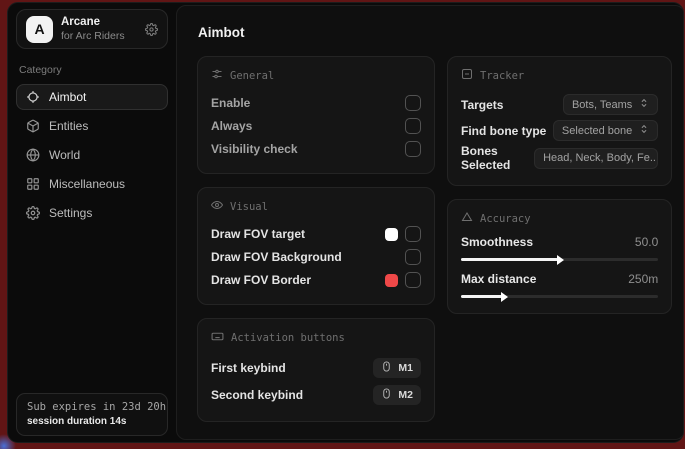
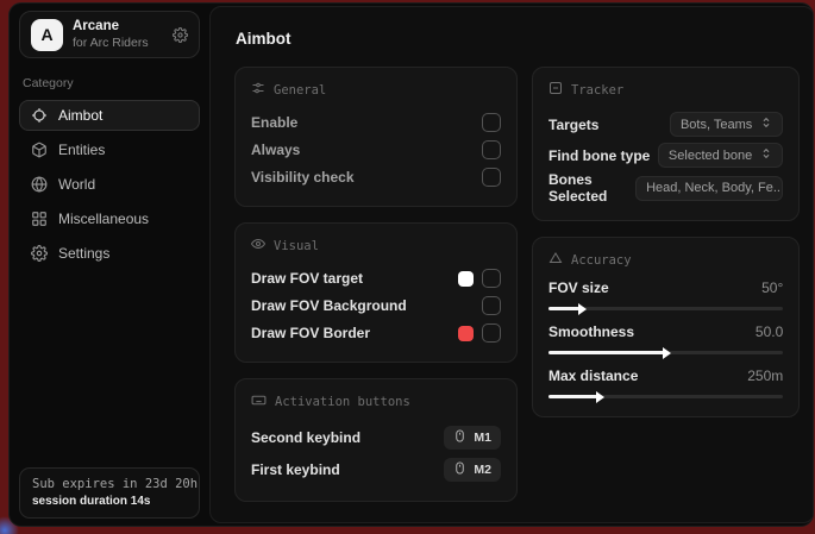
  A
  Arcane
  for Arc Riders
  Category
  Aimbot
  Entities
  World
  Miscellaneous
  Settings
  Sub expires in 23d 20h
  session duration 14s
  Aimbot
  General
  Enable
  Always
  Visibility check
  Visual
  Draw FOV target
  Draw FOV Background
  Draw FOV Border
  Activation buttons
- First keybind
+ Second keybind
  M1
- Second keybind
+ First keybind
  M2
  Tracker
  Targets
  Bots, Teams
  Find bone type
  Selected bone
  Bones Selected
  Head, Neck, Body, Fe..
  Accuracy
+ FOV size
+ 50°
  Smoothness
  50.0
  Max distance
  250m
